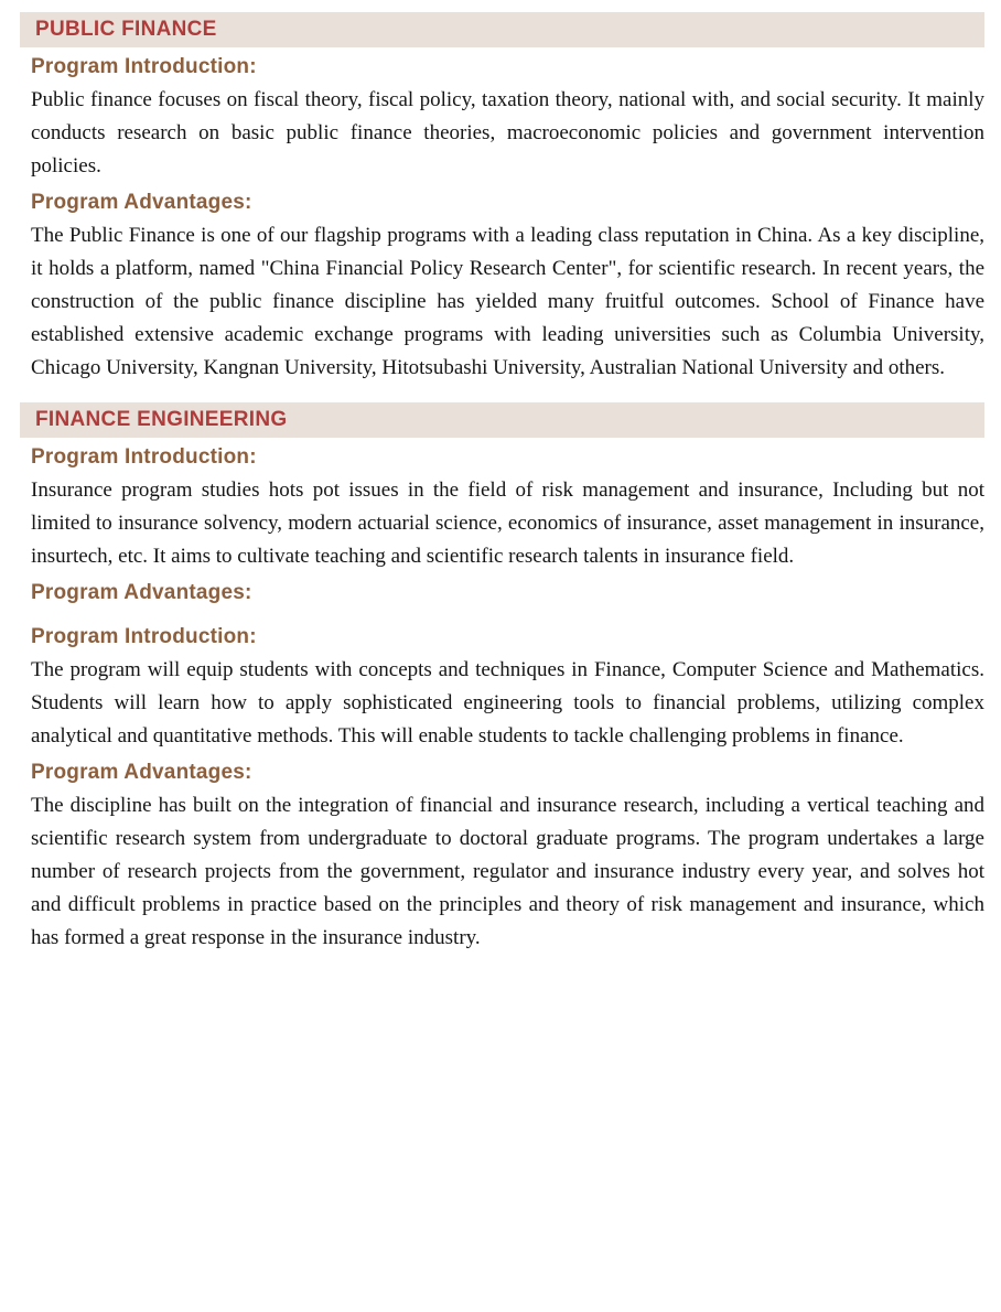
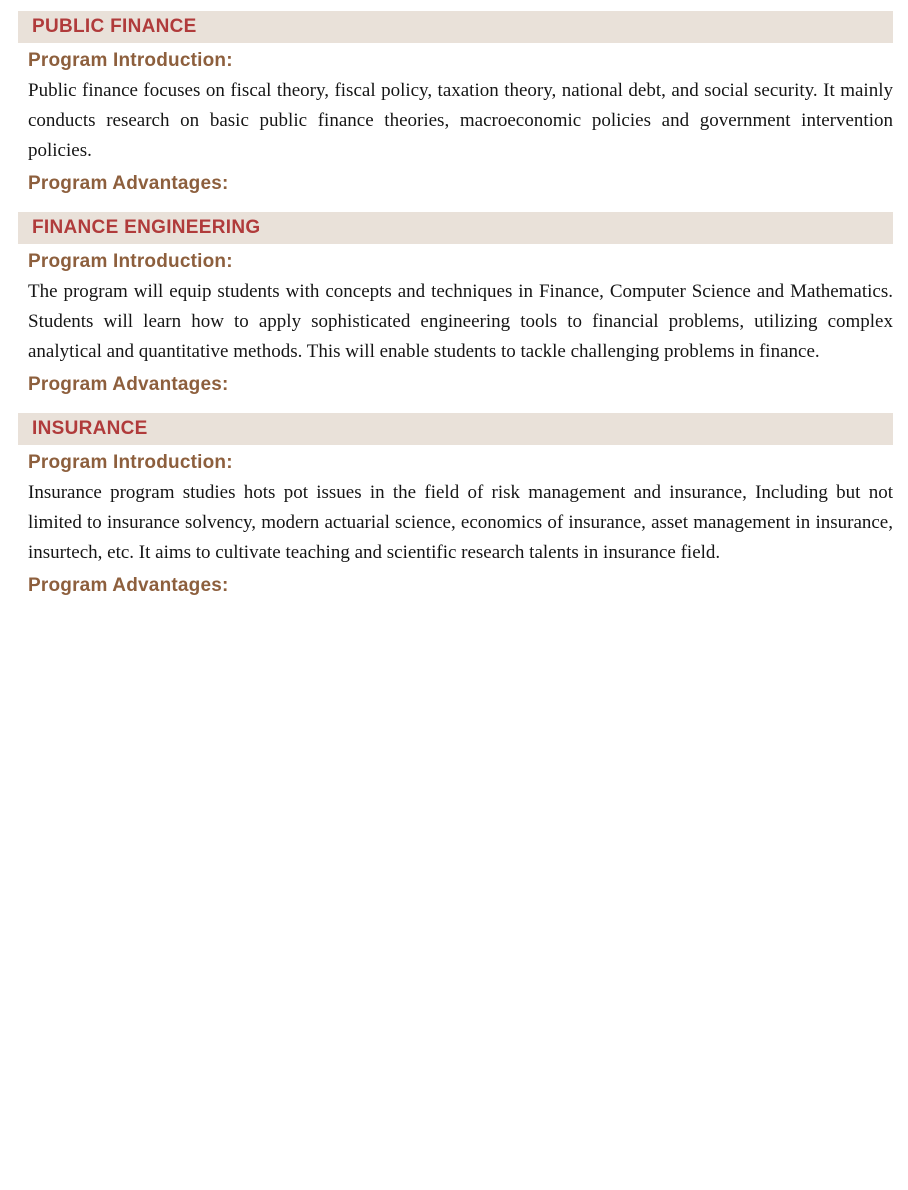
  PUBLIC FINANCE
  Program Introduction:
- Public finance focuses on fiscal theory, fiscal policy, taxation theory, national with, and social security. It mainly conducts research on basic public finance theories, macroeconomic policies and government intervention policies.
+ Public finance focuses on fiscal theory, fiscal policy, taxation theory, national debt, and social security. It mainly conducts research on basic public finance theories, macroeconomic policies and government intervention policies.
  Program Advantages:
- The Public Finance is one of our flagship programs with a leading class reputation in China. As a key discipline, it holds a platform, named "China Financial Policy Research Center", for scientific research. In recent years, the construction of the public finance discipline has yielded many fruitful outcomes. School of Finance have established extensive academic exchange programs with leading universities such as Columbia University, Chicago University, Kangnan University, Hitotsubashi University, Australian National University and others.
  FINANCE ENGINEERING
  Program Introduction:
- Insurance program studies hots pot issues in the field of risk management and insurance, Including but not limited to insurance solvency, modern actuarial science, economics of insurance, asset management in insurance, insurtech, etc. It aims to cultivate teaching and scientific research talents in insurance field.
+ The program will equip students with concepts and techniques in Finance, Computer Science and Mathematics. Students will learn how to apply sophisticated engineering tools to financial problems, utilizing complex analytical and quantitative methods. This will enable students to tackle challenging problems in finance.
  Program Advantages:
+ INSURANCE
  Program Introduction:
- The program will equip students with concepts and techniques in Finance, Computer Science and Mathematics. Students will learn how to apply sophisticated engineering tools to financial problems, utilizing complex analytical and quantitative methods. This will enable students to tackle challenging problems in finance.
+ Insurance program studies hots pot issues in the field of risk management and insurance, Including but not limited to insurance solvency, modern actuarial science, economics of insurance, asset management in insurance, insurtech, etc. It aims to cultivate teaching and scientific research talents in insurance field.
  Program Advantages:
- The discipline has built on the integration of financial and insurance research, including a vertical teaching and scientific research system from undergraduate to doctoral graduate programs. The program undertakes a large number of research projects from the government, regulator and insurance industry every year, and solves hot and difficult problems in practice based on the principles and theory of risk management and insurance, which has formed a great response in the insurance industry.
